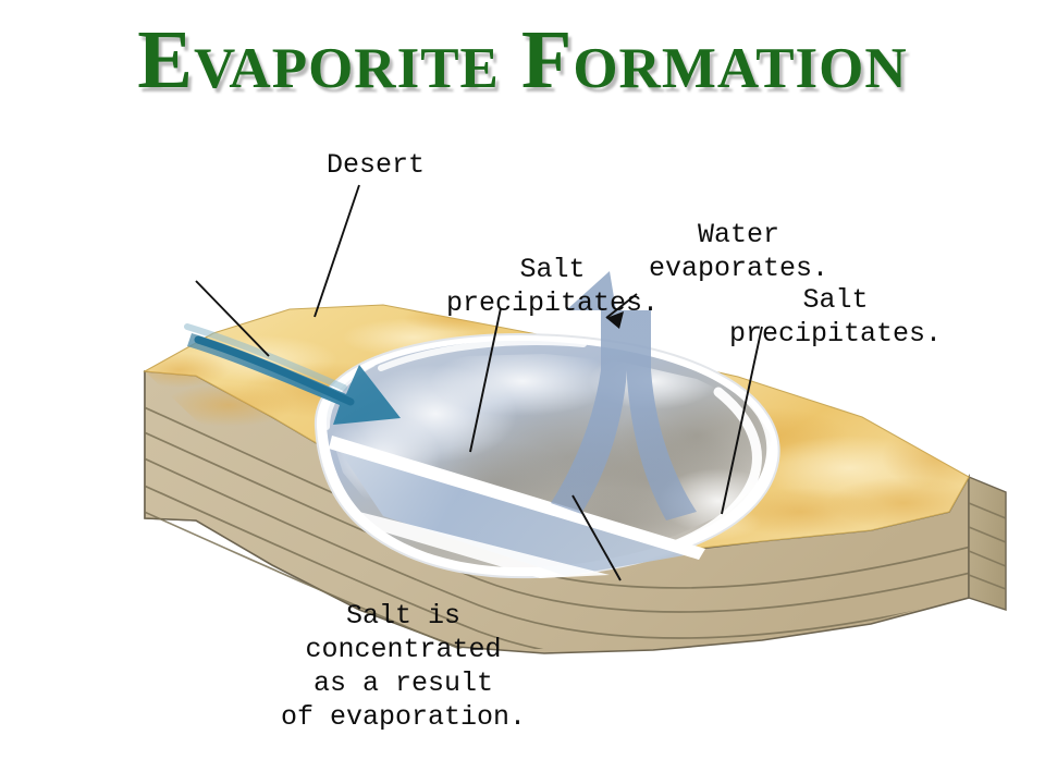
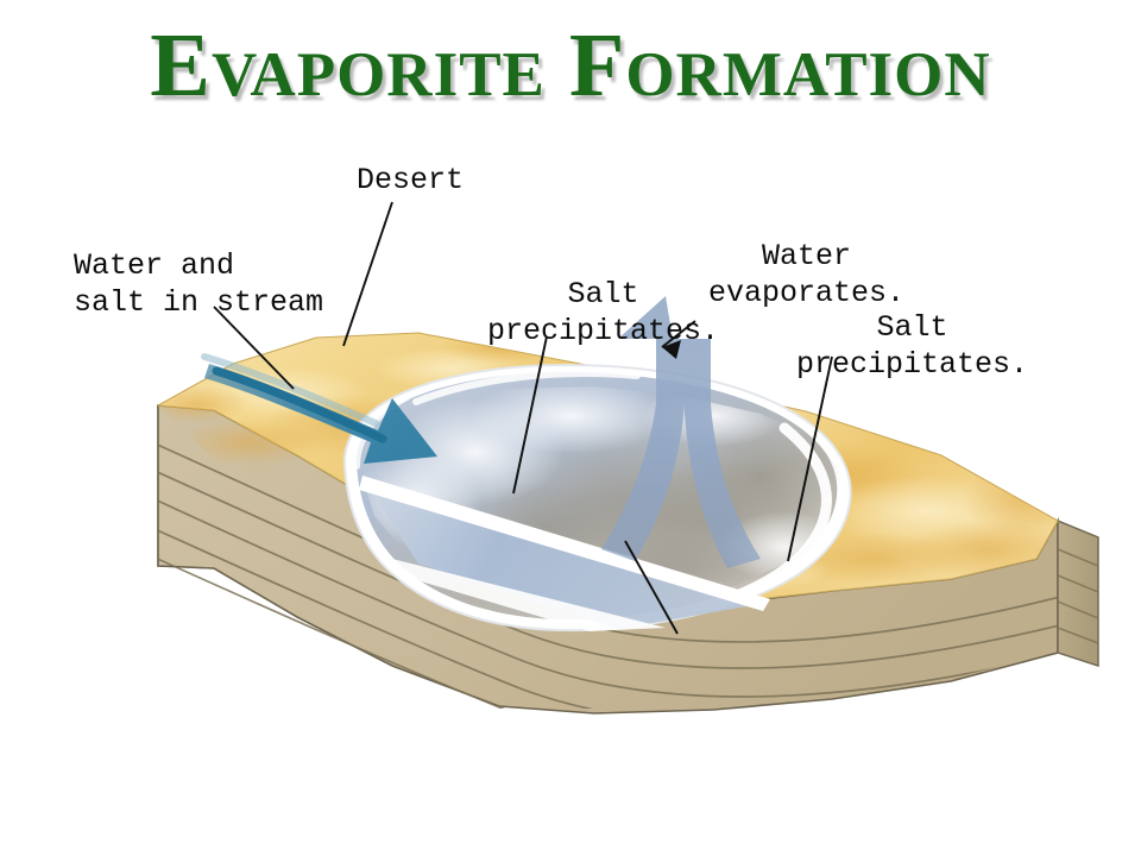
  Evaporite Formation
+ Water and
+ salt in stream
  Desert
  Salt
  precipitates.
  Water
  evaporates.
  Salt
  precipitates.
- Salt is
- concentrated
- as a result
- of evaporation.
